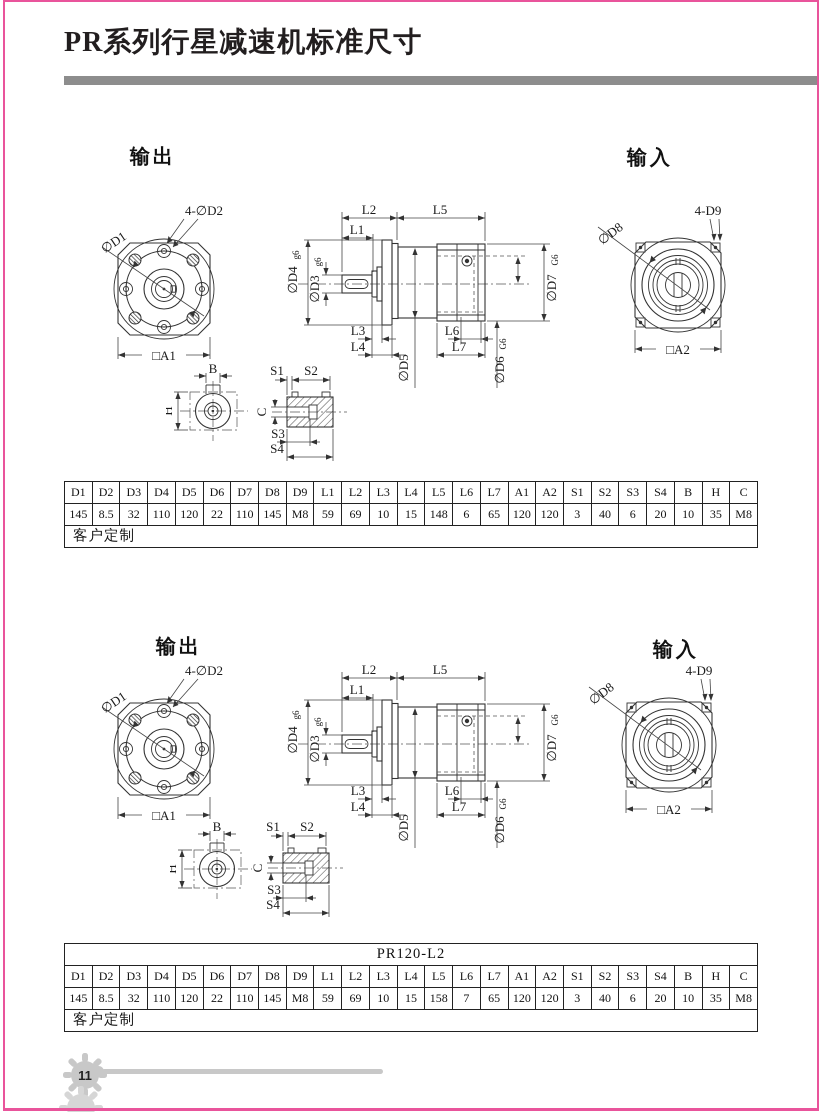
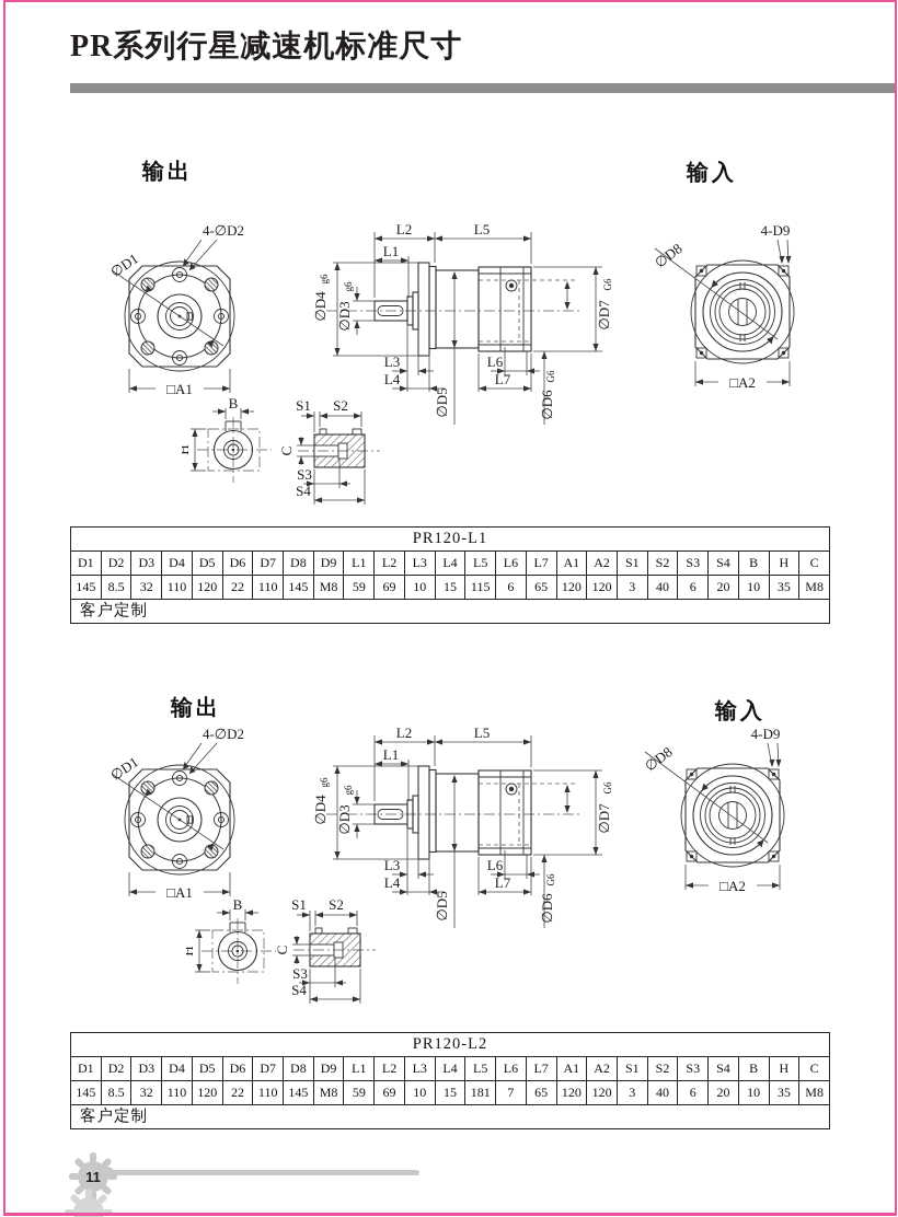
  PR系列行星减速机标准尺寸
  输出
  输入
+ PR120-L1
  D1	D2	D3	D4	D5	D6	D7	D8	D9	L1	L2	L3	L4	L5	L6	L7	A1	A2	S1	S2	S3	S4	B	H	C
- 145	8.5	32	110	120	22	110	145	M8	59	69	10	15	148	6	65	120	120	3	40	6	20	10	35	M8
+ 145	8.5	32	110	120	22	110	145	M8	59	69	10	15	115	6	65	120	120	3	40	6	20	10	35	M8
  客户定制
  输出
  输入
  PR120-L2
  D1	D2	D3	D4	D5	D6	D7	D8	D9	L1	L2	L3	L4	L5	L6	L7	A1	A2	S1	S2	S3	S4	B	H	C
- 145	8.5	32	110	120	22	110	145	M8	59	69	10	15	158	7	65	120	120	3	40	6	20	10	35	M8
+ 145	8.5	32	110	120	22	110	145	M8	59	69	10	15	181	7	65	120	120	3	40	6	20	10	35	M8
  客户定制
  11
